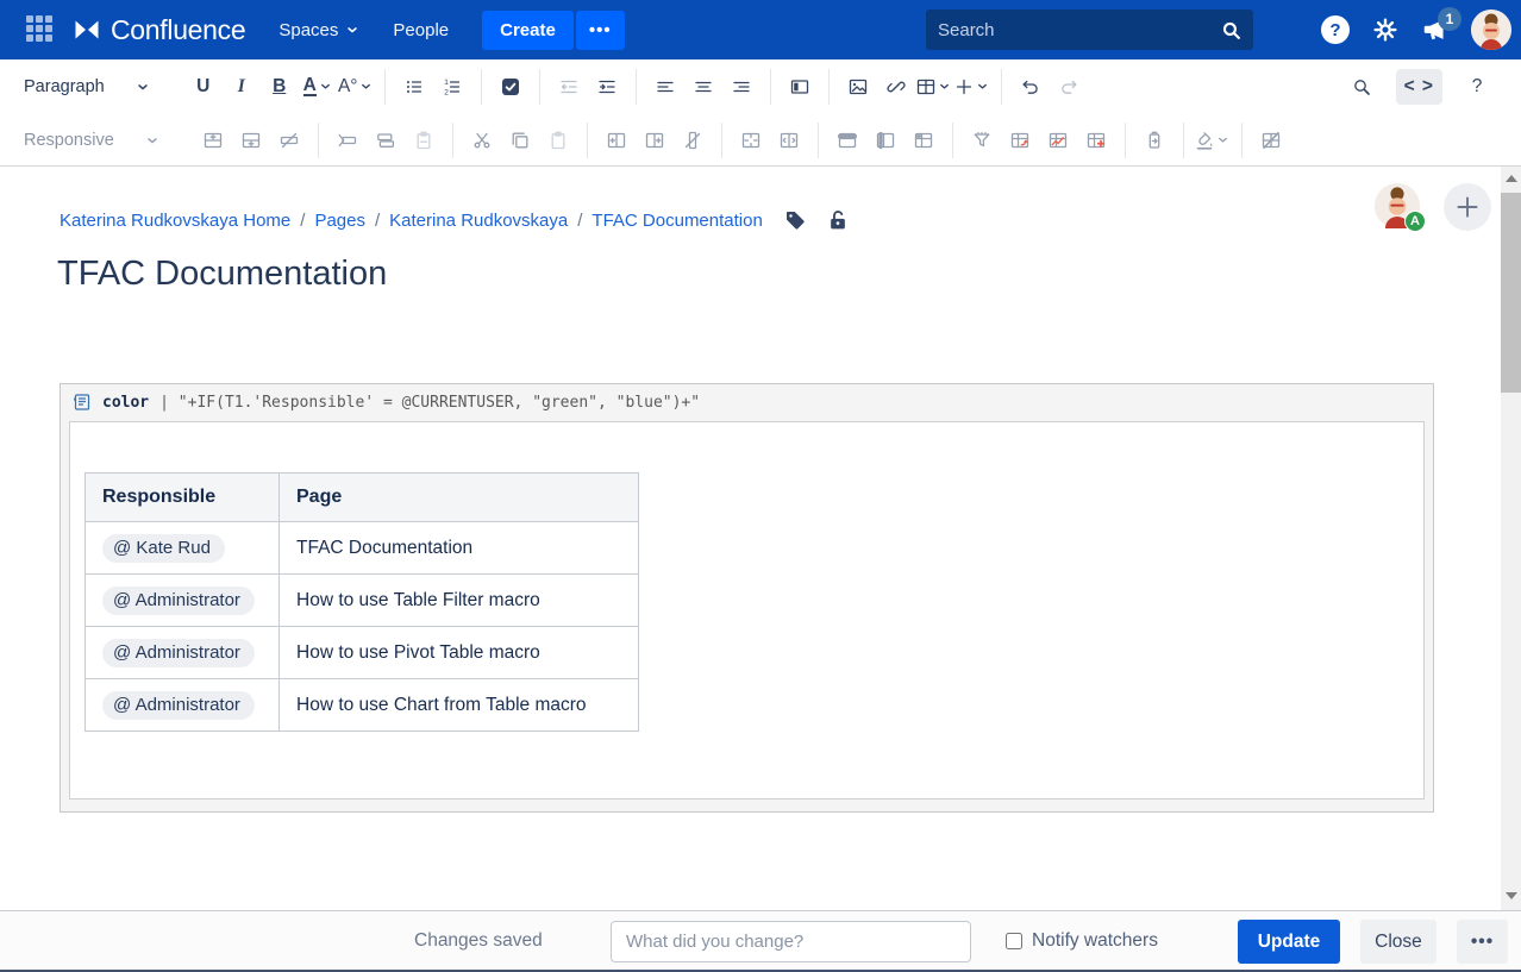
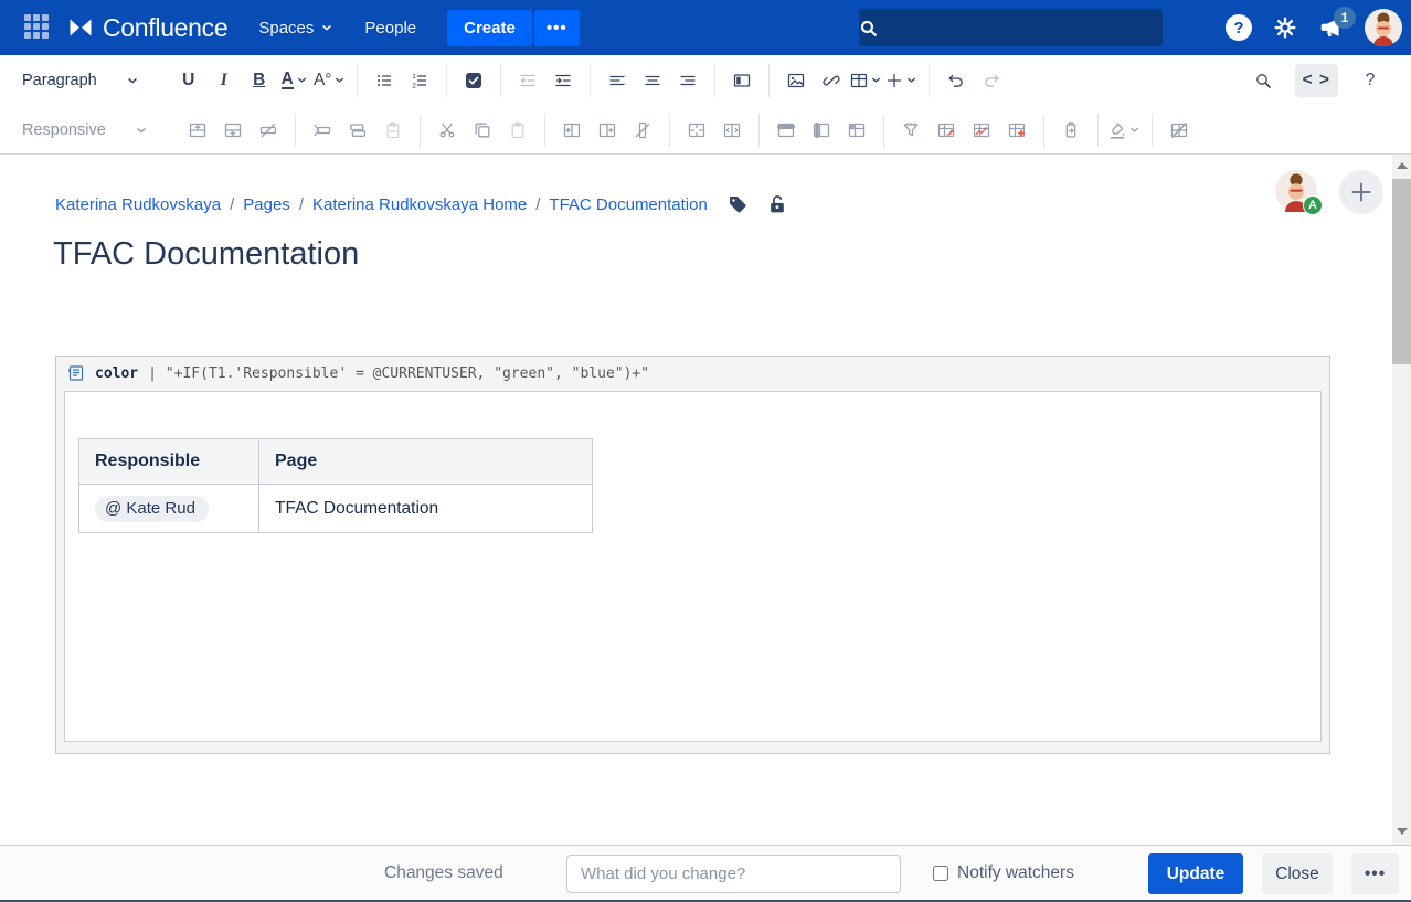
  Confluence
  Spaces
  People
  Create
  •••
- Search
  ?
  1
  Paragraph
  U
  I
  B
  A
  A°
  < >
  ?
  Responsive
- Katerina Rudkovskaya Home
+ Katerina Rudkovskaya
  /
  Pages
  /
- Katerina Rudkovskaya
+ Katerina Rudkovskaya Home
  /
  TFAC Documentation
  TFAC Documentation
  A
  color
  | "+IF(T1.'Responsible' = @CURRENTUSER, "green", "blue")+"
  Responsible	Page
  @ Kate Rud	TFAC Documentation
- @ Administrator	How to use Table Filter macro
- @ Administrator	How to use Pivot Table macro
- @ Administrator	How to use Chart from Table macro
  Changes saved
  What did you change?
  Notify watchers
  Update
  Close
  •••
